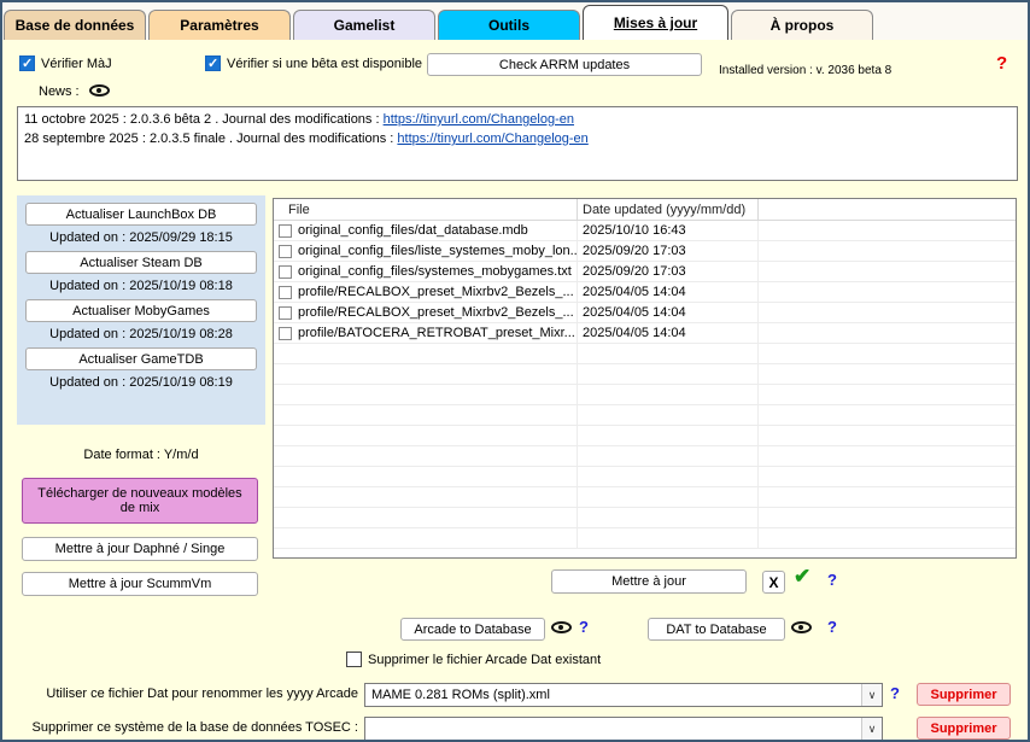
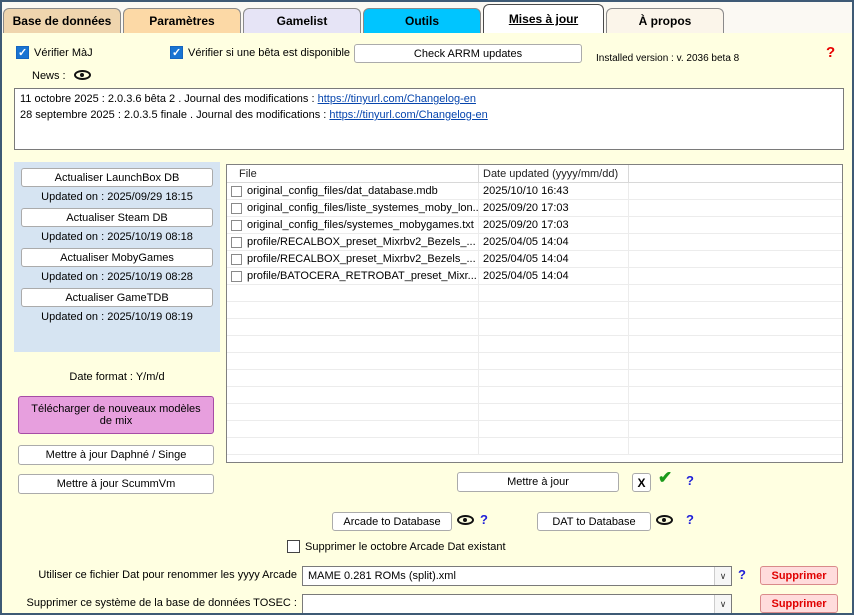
  Base de données
  Paramètres
  Gamelist
  Outils
  Mises à jour
  À propos
  Vérifier MàJ
  Vérifier si une bêta est disponible
  Check ARRM updates
  Installed version : v. 2036 beta 8
  ?
  News :
  11 octobre 2025 : 2.0.3.6 bêta 2 . Journal des modifications : https://tinyurl.com/Changelog-en
  28 septembre 2025 : 2.0.3.5 finale . Journal des modifications : https://tinyurl.com/Changelog-en
  Actualiser LaunchBox DB
  Updated on : 2025/09/29 18:15
  Actualiser Steam DB
  Updated on : 2025/10/19 08:18
  Actualiser MobyGames
  Updated on : 2025/10/19 08:28
  Actualiser GameTDB
  Updated on : 2025/10/19 08:19
  Date format : Y/m/d
  Télécharger de nouveaux modèles de mix
  Mettre à jour Daphné / Singe
  Mettre à jour ScummVm
  File
  Date updated (yyyy/mm/dd)
  original_config_files/dat_database.mdb
  2025/10/10 16:43
  original_config_files/liste_systemes_moby_lon..
  2025/09/20 17:03
  original_config_files/systemes_mobygames.txt
  2025/09/20 17:03
  profile/RECALBOX_preset_Mixrbv2_Bezels_...
  2025/04/05 14:04
  profile/RECALBOX_preset_Mixrbv2_Bezels_...
  2025/04/05 14:04
  profile/BATOCERA_RETROBAT_preset_Mixr...
  2025/04/05 14:04
  Mettre à jour
  X
  ✔
  ?
  Arcade to Database
  ?
  DAT to Database
  ?
- Supprimer le fichier Arcade Dat existant
+ Supprimer le octobre Arcade Dat existant
  Utiliser ce fichier Dat pour renommer les yyyy Arcade
  MAME 0.281 ROMs (split).xml
  ∨
  ?
  Supprimer
  Supprimer ce système de la base de données TOSEC :
  ∨
  Supprimer
